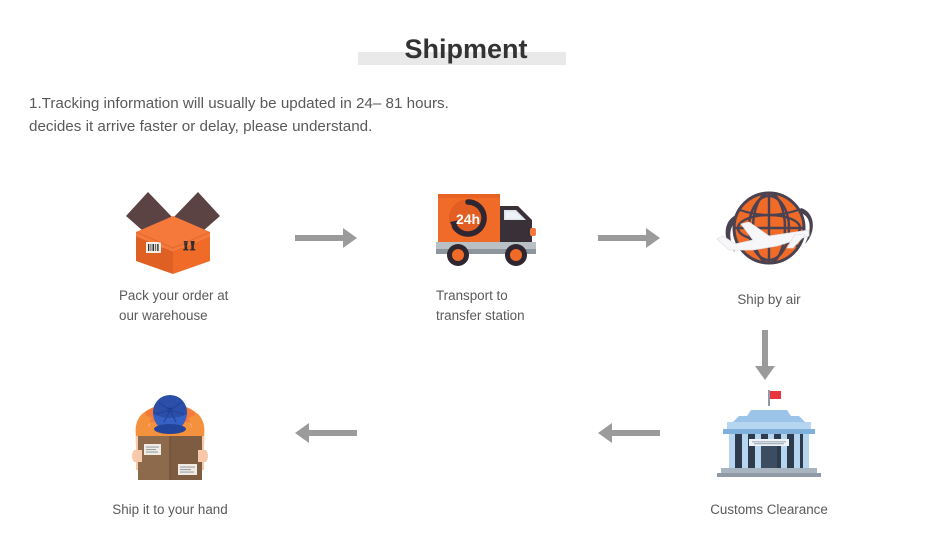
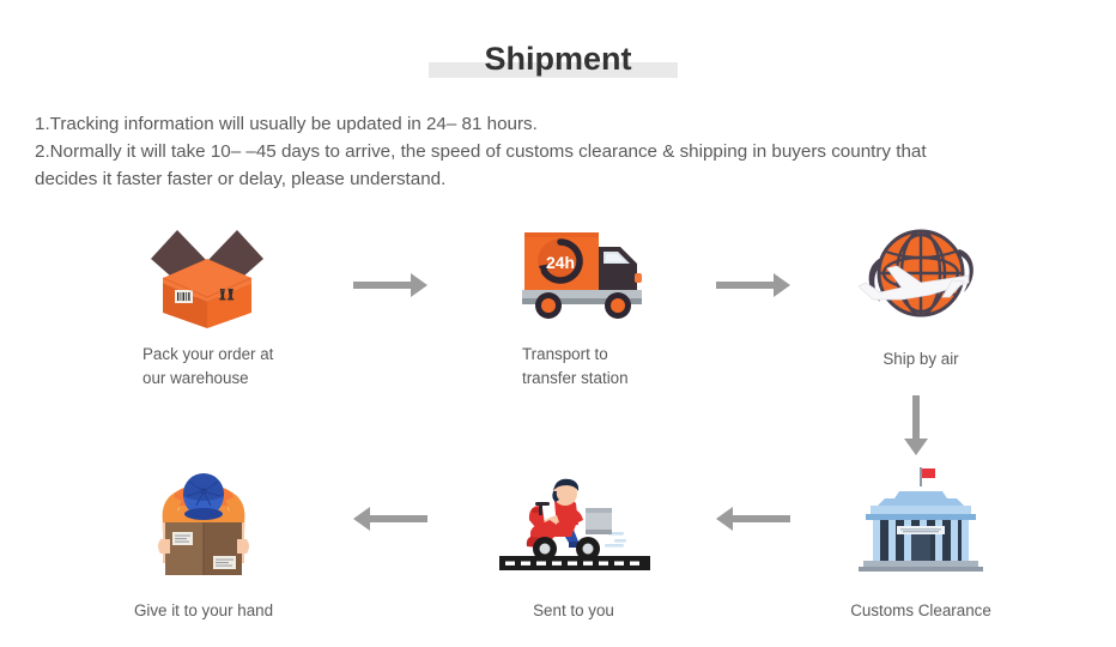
  Shipment
  1.Tracking information will usually be updated in 24– 81 hours.
+ 2.Normally it will take 10– –45 days to arrive, the speed of customs clearance & shipping in buyers country that
- decides it arrive faster or delay, please understand.
+ decides it faster faster or delay, please understand.
  Pack your order at
  our warehouse
  24h
  Transport to
  transfer station
  Ship by air
  Customs Clearance
+ Sent to you
- Ship it to your hand
+ Give it to your hand
